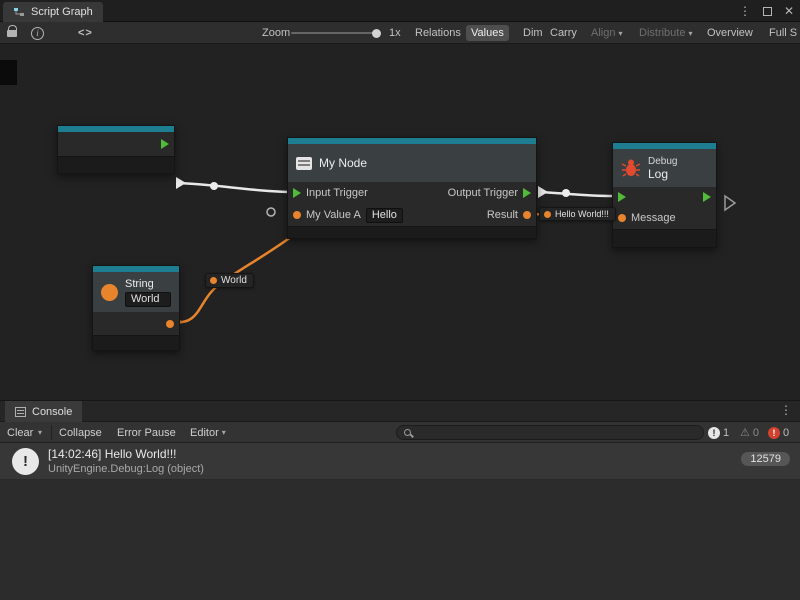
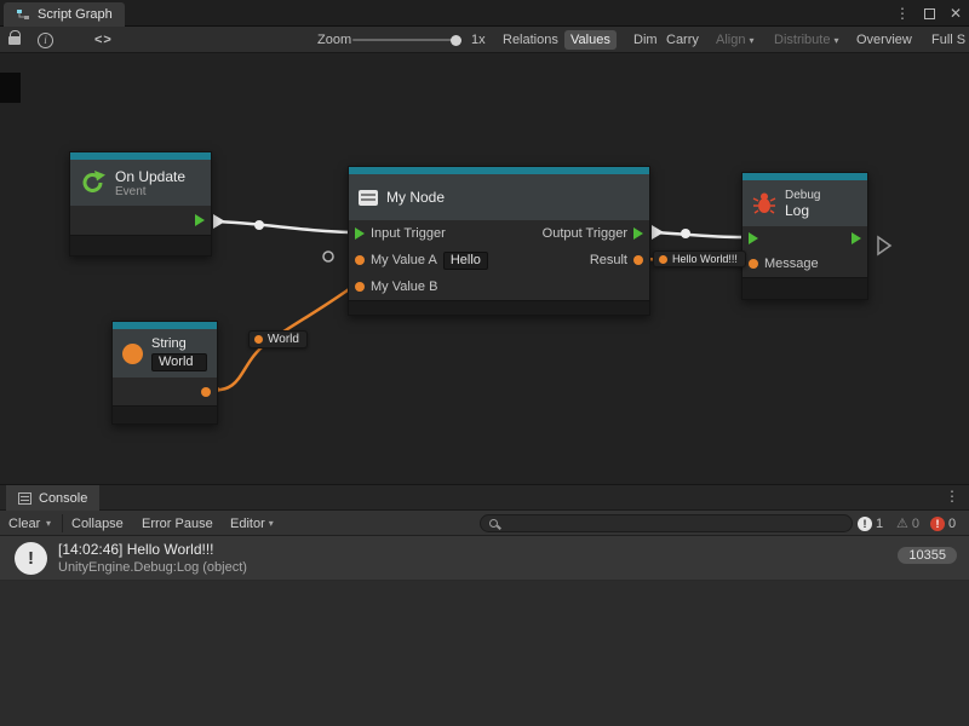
  Script Graph
  ⋮
  ✕
  i
  <>
  Zoom
  1x
  Relations
  Values
  Dim
  Carry
  Align
  ▾
  Distribute
  ▾
  Overview
  Full S
+ On Update
+ Event
  My Node
  Input Trigger
  Output Trigger
  My Value A
  Hello
  Result
+ My Value B
  String
  World
  Debug
  Log
  Message
  World
  Hello World!!!
  Console
  ⋮
  Clear
  ▾
  Collapse
  Error Pause
  Editor
  ▾
  !
  1
  ⚠
  0
  !
  0
  !
  [14:02:46] Hello World!!!
  UnityEngine.Debug:Log (object)
- 12579
+ 10355
